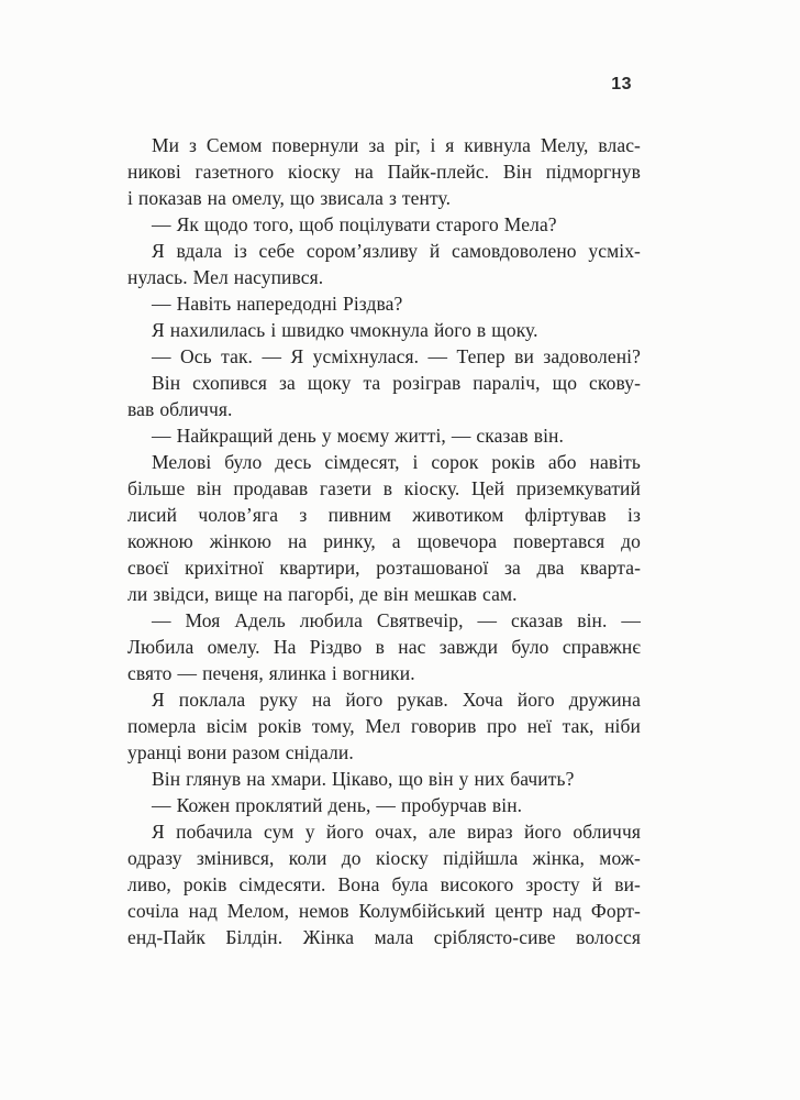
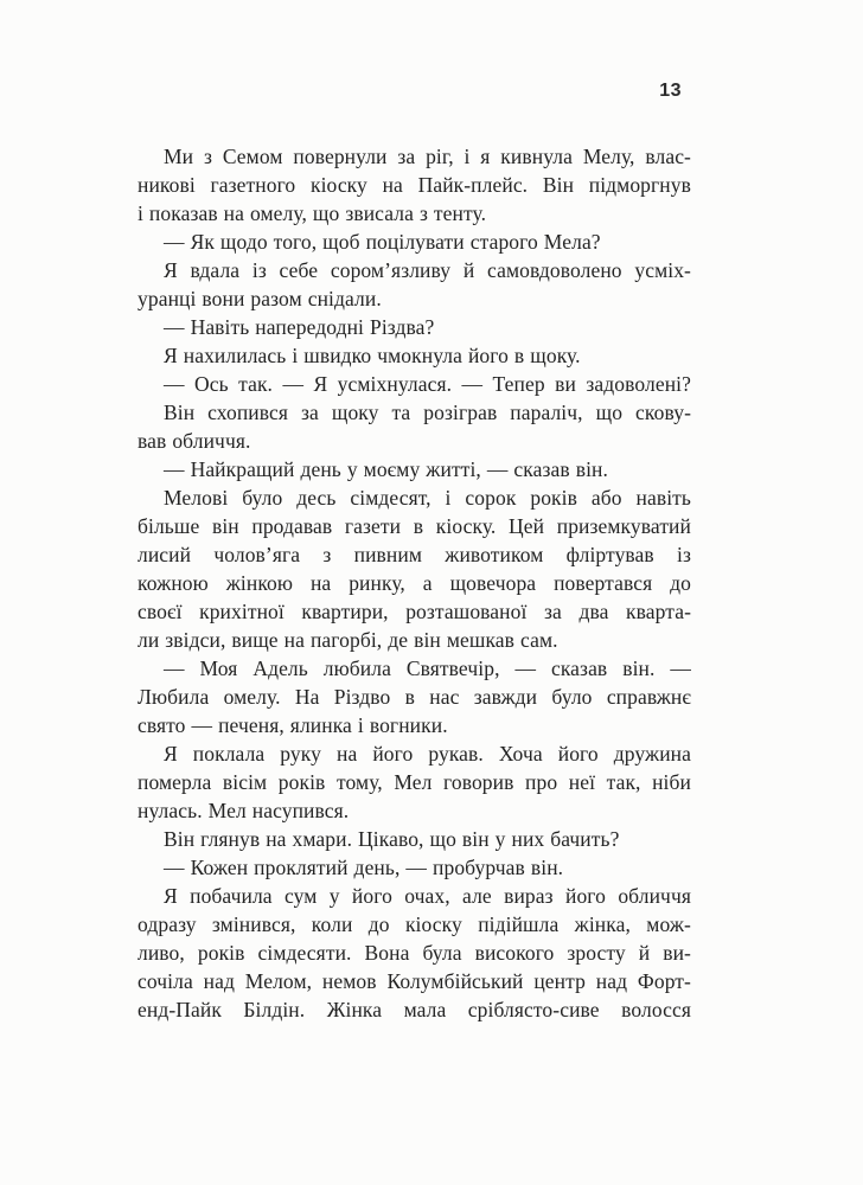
  13
  Ми з Семом повернули за ріг, і я кивнула Мелу, влас-
  никові газетного кіоску на Пайк-плейс. Він підморгнув
  і показав на омелу, що звисала з тенту.
  — Як щодо того, щоб поцілувати старого Мела?
  Я вдала із себе сором’язливу й самовдоволено усміх-
- нулась. Мел насупився.
+ уранці вони разом снідали.
  — Навіть напередодні Різдва?
  Я нахилилась і швидко чмокнула його в щоку.
  — Ось так. — Я усміхнулася. — Тепер ви задоволені?
  Він схопився за щоку та розіграв параліч, що скову-
  вав обличчя.
  — Найкращий день у моєму житті, — сказав він.
  Мелові було десь сімдесят, і сорок років або навіть
  більше він продавав газети в кіоску. Цей приземкуватий
  лисий чолов’яга з пивним животиком фліртував із
  кожною жінкою на ринку, а щовечора повертався до
  своєї крихітної квартири, розташованої за два кварта-
  ли звідси, вище на пагорбі, де він мешкав сам.
  — Моя Адель любила Святвечір, — сказав він. —
  Любила омелу. На Різдво в нас завжди було справжнє
  свято — печеня, ялинка і вогники.
  Я поклала руку на його рукав. Хоча його дружина
  померла вісім років тому, Мел говорив про неї так, ніби
- уранці вони разом снідали.
+ нулась. Мел насупився.
  Він глянув на хмари. Цікаво, що він у них бачить?
  — Кожен проклятий день, — пробурчав він.
  Я побачила сум у його очах, але вираз його обличчя
  одразу змінився, коли до кіоску підійшла жінка, мож-
  ливо, років сімдесяти. Вона була високого зросту й ви-
  сочіла над Мелом, немов Колумбійський центр над Форт-
  енд-Пайк Білдін. Жінка мала сріблясто-сиве волосся
